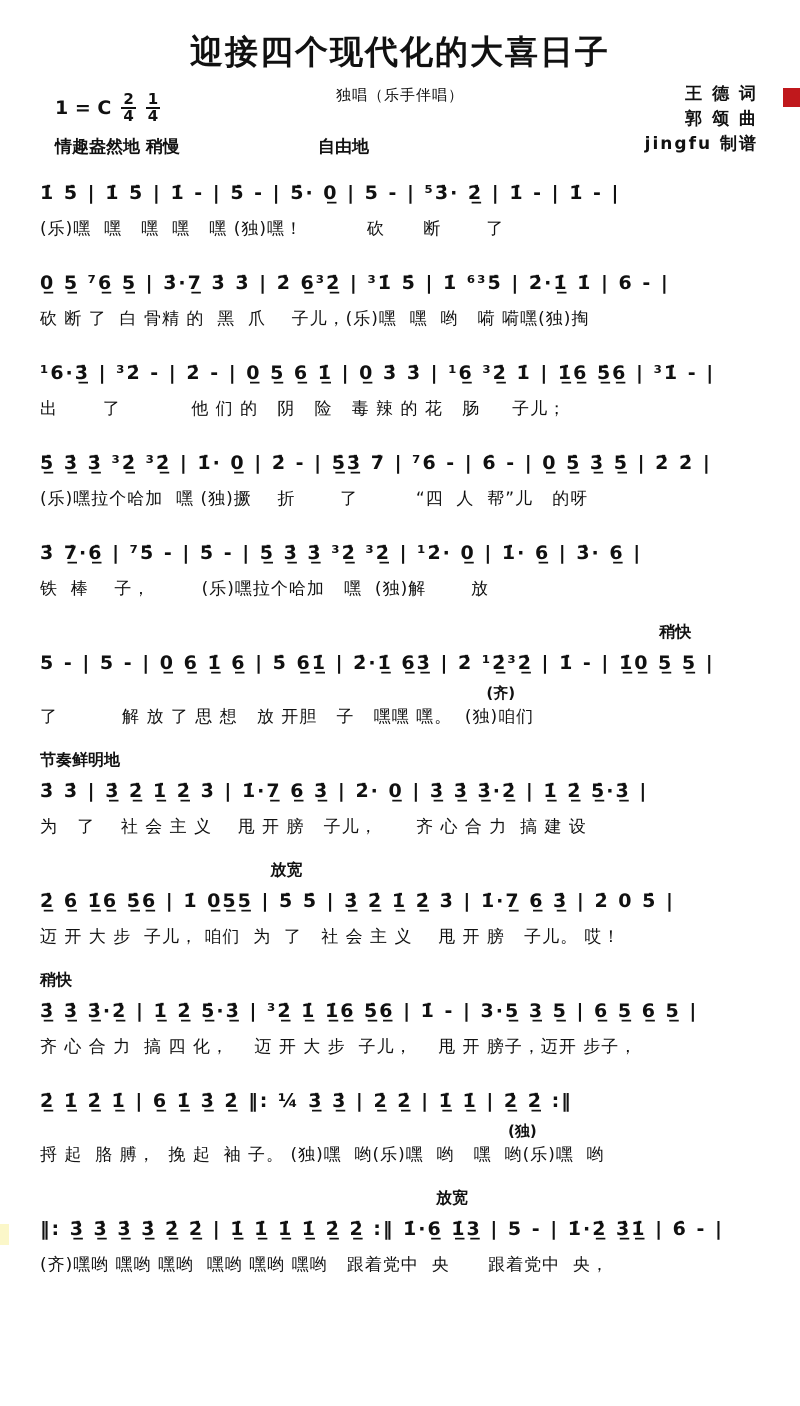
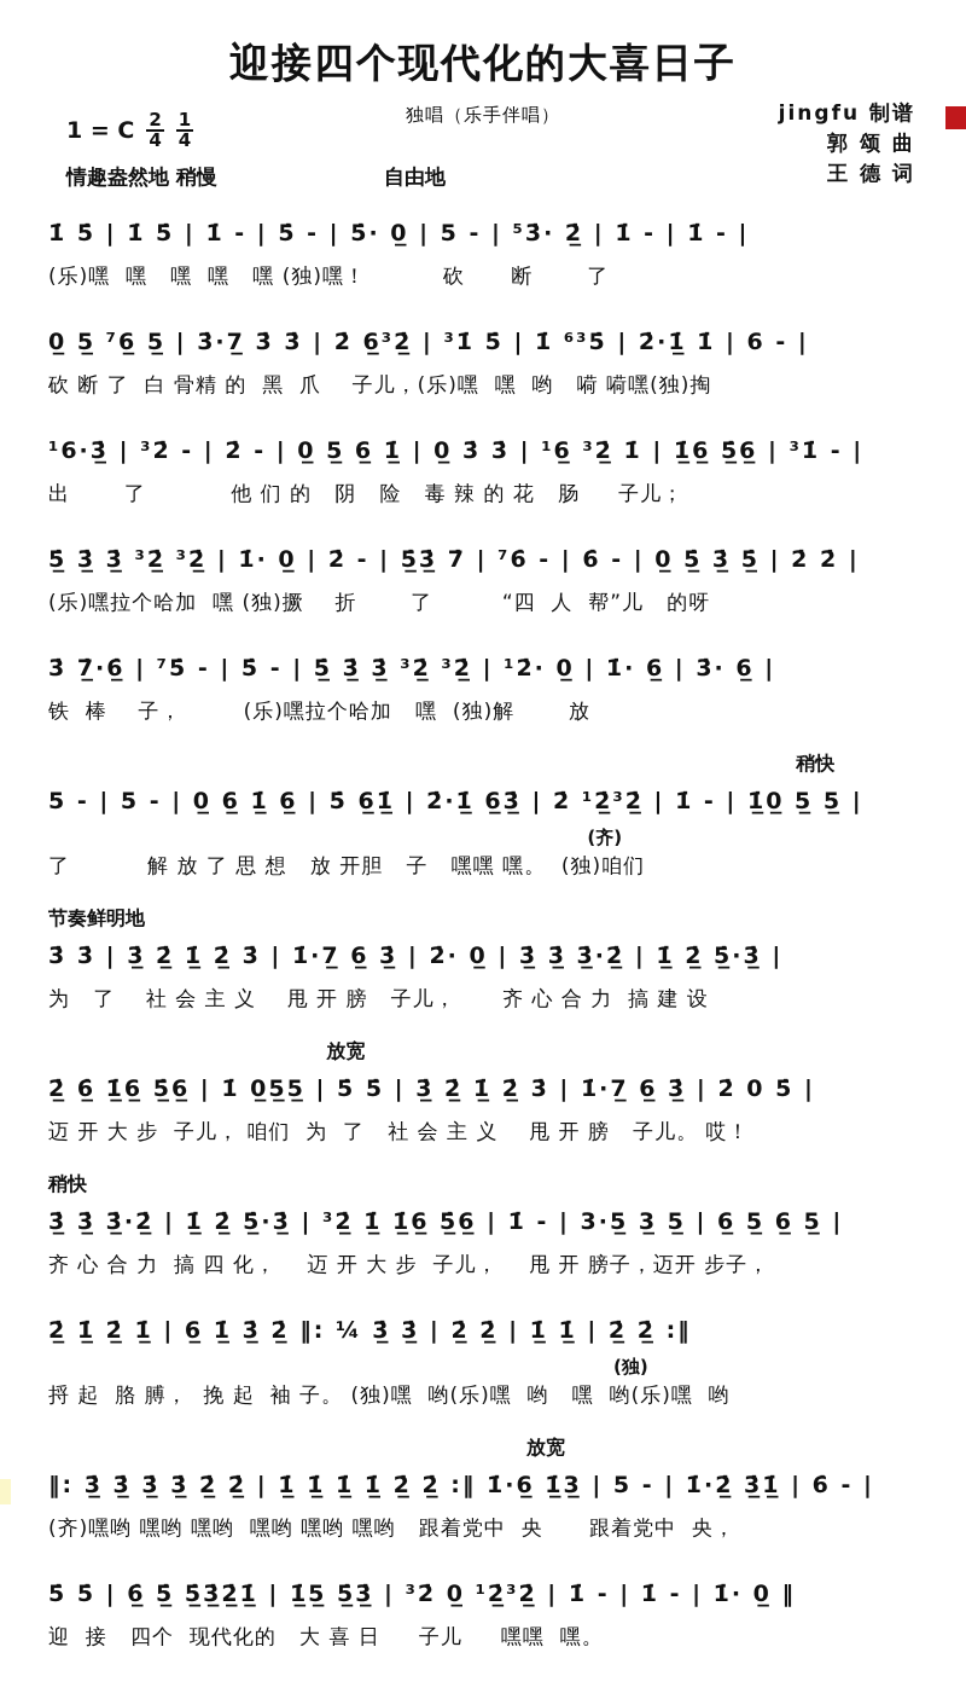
  迎接四个现代化的大喜日子
  独唱（乐手伴唱）
  1 = C
  2
  4
  1
  4
- 王 德 词
+ jingfu 制谱
  郭 颂 曲
- jingfu 制谱
+ 王 德 词
  情趣盎然地 稍慢
  自由地
  1̇ 5̇ | 1̇ 5̇ | 1̇ - | 5̇ - | 5̇· 0̲ | 5 - | ⁵3̇· 2̲̇ | 1̇ - | 1̇ - |
  (乐)嘿 嘿 嘿 嘿 嘿 (独)嘿！ 砍 断 了
  0̲ 5̲ ⁷6̲ 5̲ | 3̇·7̲ 3̇ 3̇ | 2̇ 6̲³2̲̇ | ³1̇ 5̇ | 1̇ ⁶³5̇ | 2̇·1̲̇ 1̇ | 6 - |
  砍 断 了 白 骨精 的 黑 爪 子儿，(乐)嘿 嘿 哟 嗬 嗬嘿(独)掏
  ¹6·3̲̇ | ³2̇ - | 2̇ - | 0̲ 5̲ 6̲ 1̲̇ | 0̲ 3̇ 3̇ | ¹6̲ ³2̲̇ 1̇ | 1̲̇6̲ 5̲̇6̲ | ³1̇ - |
  出 了 他 们 的 阴 险 毒 辣 的 花 肠 子儿；
  5̲̇ 3̲̇ 3̲̇ ³2̲̇ ³2̲̇ | 1̇· 0̲ | 2̇ - | 5̲̇3̲̇ 7̇ | ⁷6̇ - | 6̇ - | 0̲ 5̲̇ 3̲̇ 5̲̇ | 2̇ 2̇ |
  (乐)嘿拉个哈加 嘿 (独)撅 折 了 “四 人 帮”儿 的呀
  3̇ 7̲̇·6̲̇ | ⁷5̇ - | 5̇ - | 5̲̇ 3̲̇ 3̲̇ ³2̲̇ ³2̲̇ | ¹2̇· 0̲ | 1̇· 6̲ | 3̇· 6̲ |
  铁 棒 子， (乐)嘿拉个哈加 嘿 (独)解 放
  稍快
  5 - | 5 - | 0̲ 6̲ 1̲̇ 6̲ | 5̇ 6̲1̲̇ | 2̇·1̲̇ 6̲3̲̇ | 2̇ ¹2̲̇³2̲̇ | 1̇ - | 1̲̇0̲ 5̲ 5̲ |
  (齐)
  了 解 放 了 思 想 放 开胆 子 嘿嘿 嘿。 (独)咱们
  节奏鲜明地
  3̇ 3̇ | 3̲̇ 2̲̇ 1̲̇ 2̲̇ 3̇ | 1̇·7̲ 6̲ 3̲̇ | 2̇· 0̲ | 3̲̇ 3̲̇ 3̲̇·2̲̇ | 1̲̇ 2̲̇ 5̲̇·3̲̇ |
  为 了 社 会 主 义 甩 开 膀 子儿， 齐 心 合 力 搞 建 设
  放宽
  2̲̇ 6̲̇ 1̲̇6̲ 5̲̇6̲ | 1̇ 0̲5̲5̲ | 5̇ 5̇ | 3̲̇ 2̲̇ 1̲̇ 2̲̇ 3̇ | 1̇·7̲ 6̲ 3̲̇ | 2̇ 0 5̇ |
  迈 开 大 步 子儿， 咱们 为 了 社 会 主 义 甩 开 膀 子儿。 哎！
  稍快
  3̲̇ 3̲̇ 3̲̇·2̲̇ | 1̲̇ 2̲̇ 5̲̇·3̲̇ | ³2̲̇ 1̲̇ 1̲̇6̲ 5̲̇6̲ | 1̇ - | 3·5̲ 3̲ 5̲ | 6̲ 5̲ 6̲ 5̲ |
  齐 心 合 力 搞 四 化， 迈 开 大 步 子儿， 甩 开 膀子，迈开 步子，
  2̲̇ 1̲̇ 2̲̇ 1̲̇ | 6̲ 1̲̇ 3̲̇ 2̲̇ ‖: ¼ 3̲̇ 3̲̇ | 2̲̇ 2̲̇ | 1̲̇ 1̲̇ | 2̲̇ 2̲̇ :‖
  (独)
  捋 起 胳 膊， 挽 起 袖 子。 (独)嘿 哟(乐)嘿 哟 嘿 哟(乐)嘿 哟
  放宽
  ‖: 3̲̇ 3̲̇ 3̲̇ 3̲̇ 2̲̇ 2̲̇ | 1̲̇ 1̲̇ 1̲̇ 1̲̇ 2̲̇ 2̲̇ :‖ 1̇·6̲ 1̲̇3̲ | 5 - | 1̇·2̲̇ 3̲̇1̲̇ | 6̇ - |
  (齐)嘿哟 嘿哟 嘿哟 嘿哟 嘿哟 嘿哟 跟着党中 央 跟着党中 央，
+ 5̇ 5̇ | 6̲̇ 5̲̇ 5̲̇3̲̇2̲̇1̲̇ | 1̲̇5̲ 5̲̇3̲̇ | ³2̇ 0̲ ¹2̲̇³2̲̇ | 1̇ - | 1̇ - | 1̇· 0̲ ‖
+ 迎 接 四个 现代化的 大 喜 日 子儿 嘿嘿 嘿。
